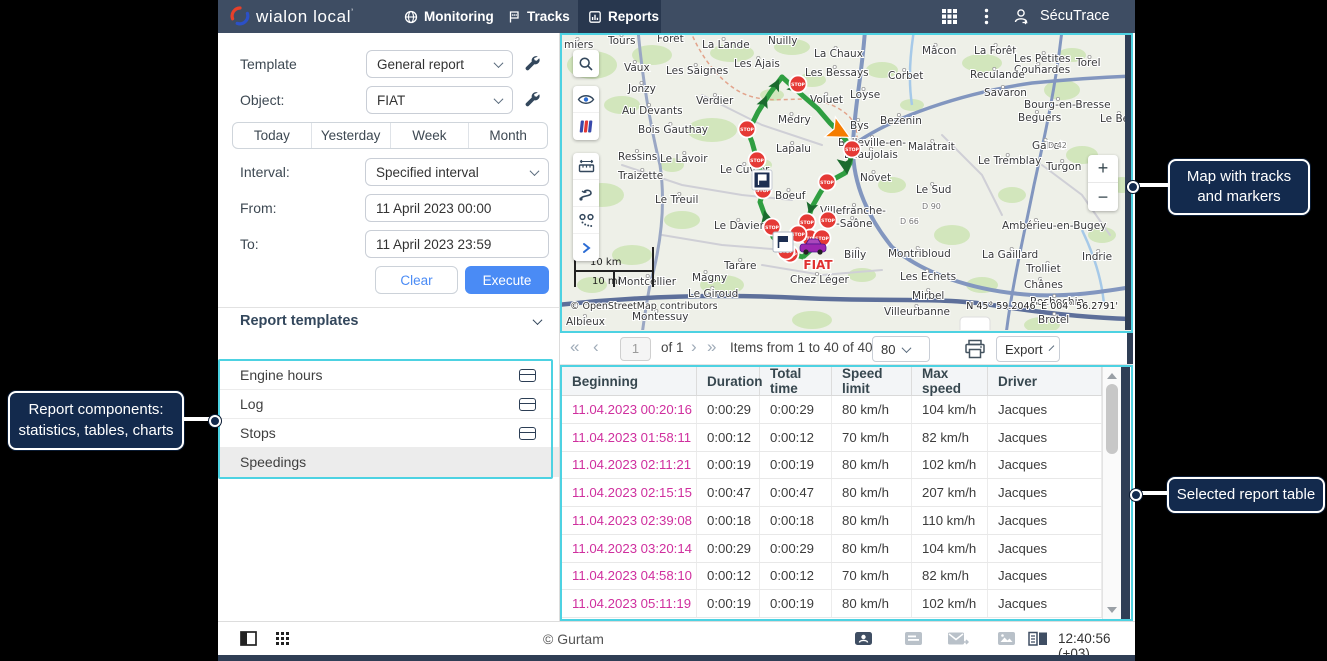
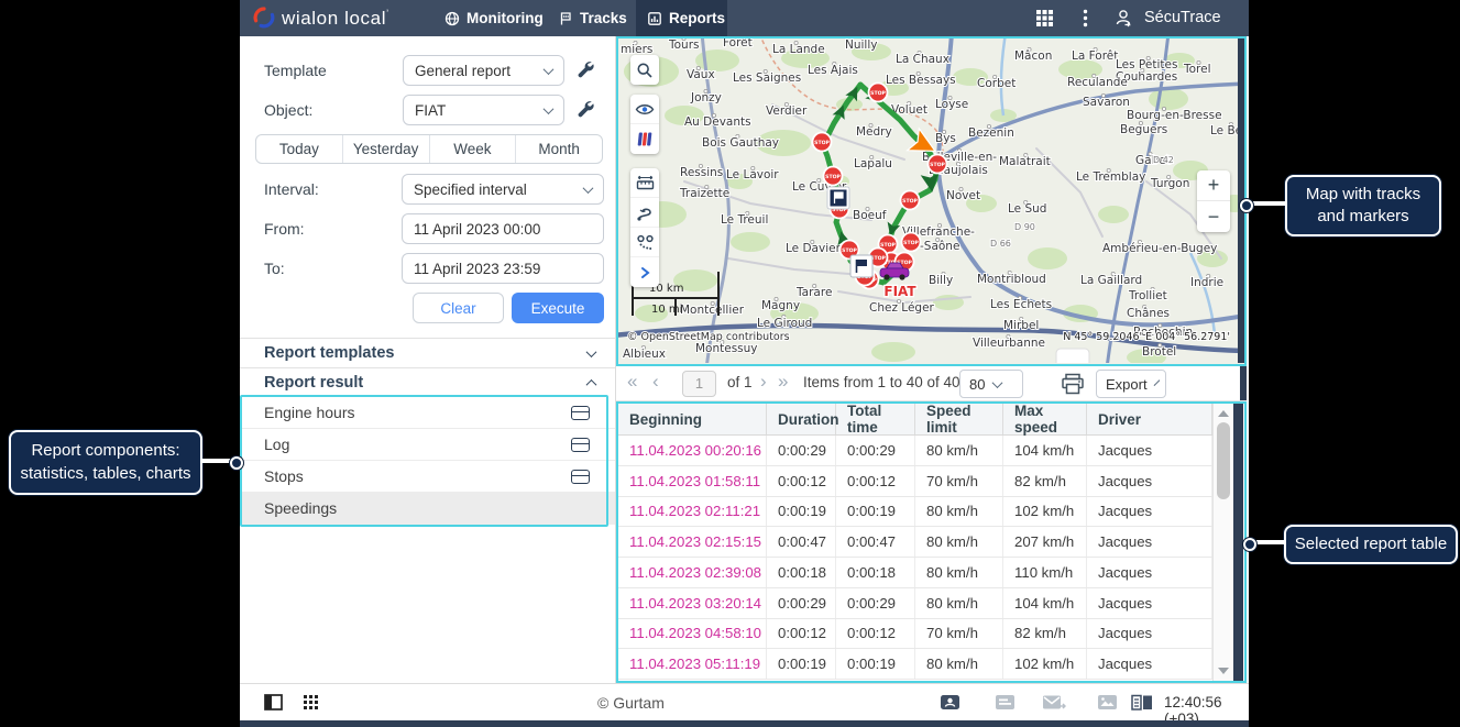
  wialon localʼ
  Monitoring
  Tracks
  Reports
  SécuTrace
  Template
  General report
  Object:
  FIAT
  Today
  Yesterday
  Week
  Month
  Interval:
  Specified interval
  From:
  11 April 2023 00:00
  To:
  11 April 2023 23:59
  Clear
  Execute
  Report templates
+ Report result
  Engine hours
  Log
  Stops
  Speedings
  miers
  Tours
  Forêt
  La Lande
  Nuilly
  La Chaux
  Mâcon
  La Forêt
  Les Petites
  Couhardes
  Torel
  Vaux
  Les Saignes
  Jonzy
  Les Ajais
  Les Bessays
  Corbet
  Reculande
  Savaron
  Bourg-en-Bresse
  Verdier
  Au Devants
  Voluet
  Loyse
  Medry
  Bys
  Bezenin
  Beguers
  Bois Gauthay
  Lapalu
  Beville-en-
  aujolais
  Malatrait
  Gabet
  Ressins
  Le Lavoir
  Le Tremblay
  Turgon
  Traizette
  Novet
  Le Sud
  Le Treuil
  Boeuf
  Vllefranche-
  -Saône
  Ambérieu-en-Bugey
  Le Davier
  Billy
  Montribloud
  La Gaillard
  Les Echets
  Indrie
  Trolliet
  Tarare
  Montcllier
  Le Giroud
  Chez Léger
  Mirbel
  Chânes
  Rochechin
  Brotel
  Montessuy
  Albieux
  Villeurbanne
  Magny
  D 90
  D 66
  D 42
  FIAT
  10 km
  10 mi
  © OpenStreetMap contributors
  N 45° 59.2046' E 004° 56.2791'
  +
  −
  «
  ‹
  1
  of 1
  ›
  »
  Items from 1 to 40 of 40
  80
  Export
  Beginning
  Duration
  Total time
  Speed limit
  Max speed
  Driver
  11.04.2023 00:20:16
  0:00:29
  0:00:29
  80 km/h
  104 km/h
  Jacques
  11.04.2023 01:58:11
  0:00:12
  0:00:12
  70 km/h
  82 km/h
  Jacques
  11.04.2023 02:11:21
  0:00:19
  0:00:19
  80 km/h
  102 km/h
  Jacques
  11.04.2023 02:15:15
  0:00:47
  0:00:47
  80 km/h
  207 km/h
  Jacques
  11.04.2023 02:39:08
  0:00:18
  0:00:18
  80 km/h
  110 km/h
  Jacques
  11.04.2023 03:20:14
  0:00:29
  0:00:29
  80 km/h
  104 km/h
  Jacques
  11.04.2023 04:58:10
  0:00:12
  0:00:12
  70 km/h
  82 km/h
  Jacques
  11.04.2023 05:11:19
  0:00:19
  0:00:19
  80 km/h
  102 km/h
  Jacques
  © Gurtam
  12:40:56 (+03)
  Report components:
  statistics, tables, charts
  Map with tracks
  and markers
  Selected report table
